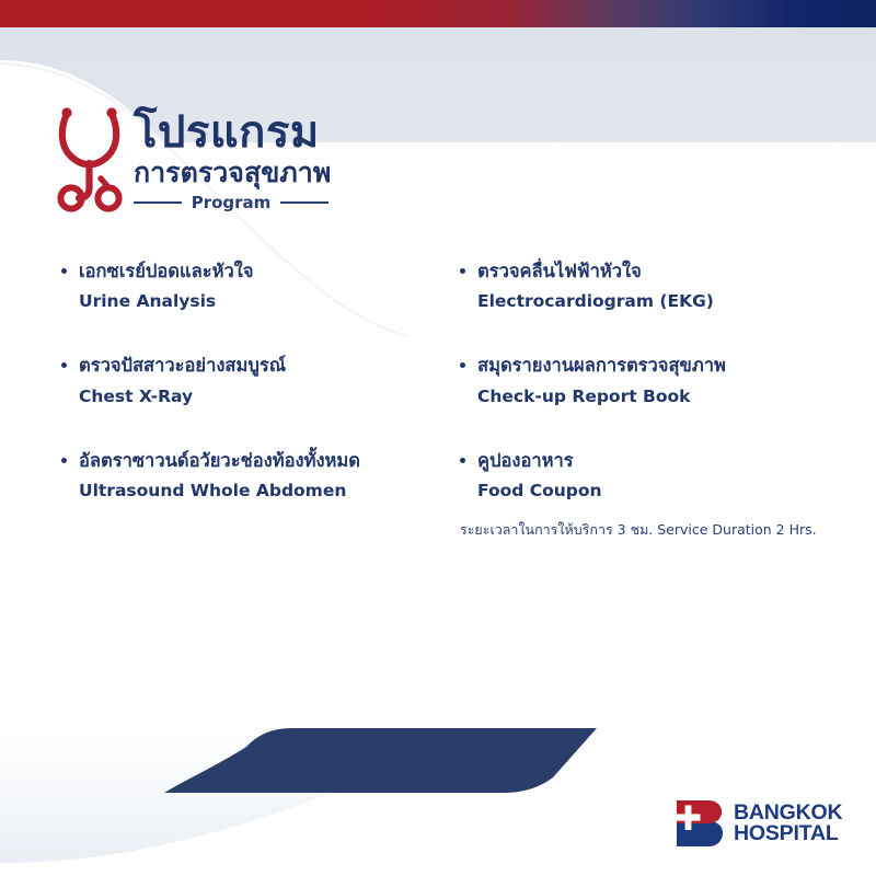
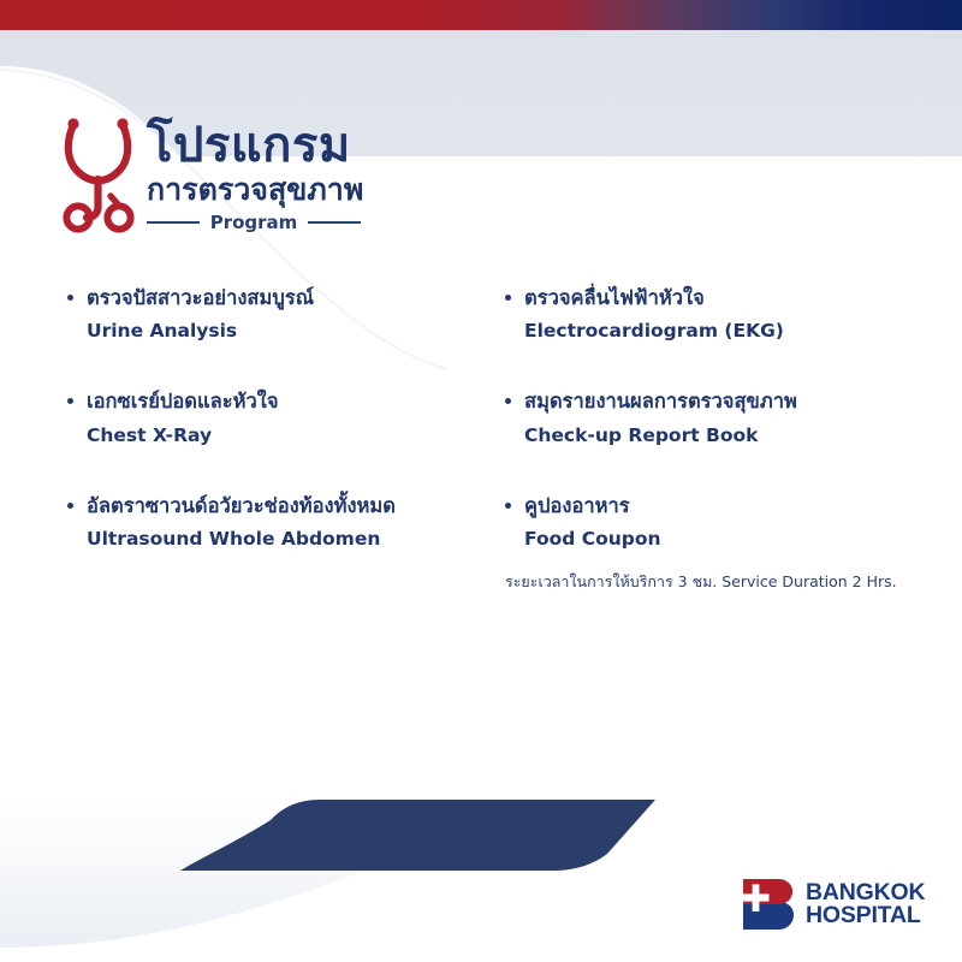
  โปรแกรม
  การตรวจสุขภาพ
  Program
- เอกซเรย์ปอดและหัวใจ
+ ตรวจปัสสาวะอย่างสมบูรณ์
  Urine Analysis
- ตรวจปัสสาวะอย่างสมบูรณ์
+ เอกซเรย์ปอดและหัวใจ
  Chest X-Ray
  อัลตราซาวนด์อวัยวะช่องท้องทั้งหมด
  Ultrasound Whole Abdomen
  ตรวจคลื่นไฟฟ้าหัวใจ
  Electrocardiogram (EKG)
  สมุดรายงานผลการตรวจสุขภาพ
  Check-up Report Book
  คูปองอาหาร
  Food Coupon
  ระยะเวลาในการให้บริการ 3 ชม. Service Duration 2 Hrs.
  BANGKOK
  HOSPITAL
